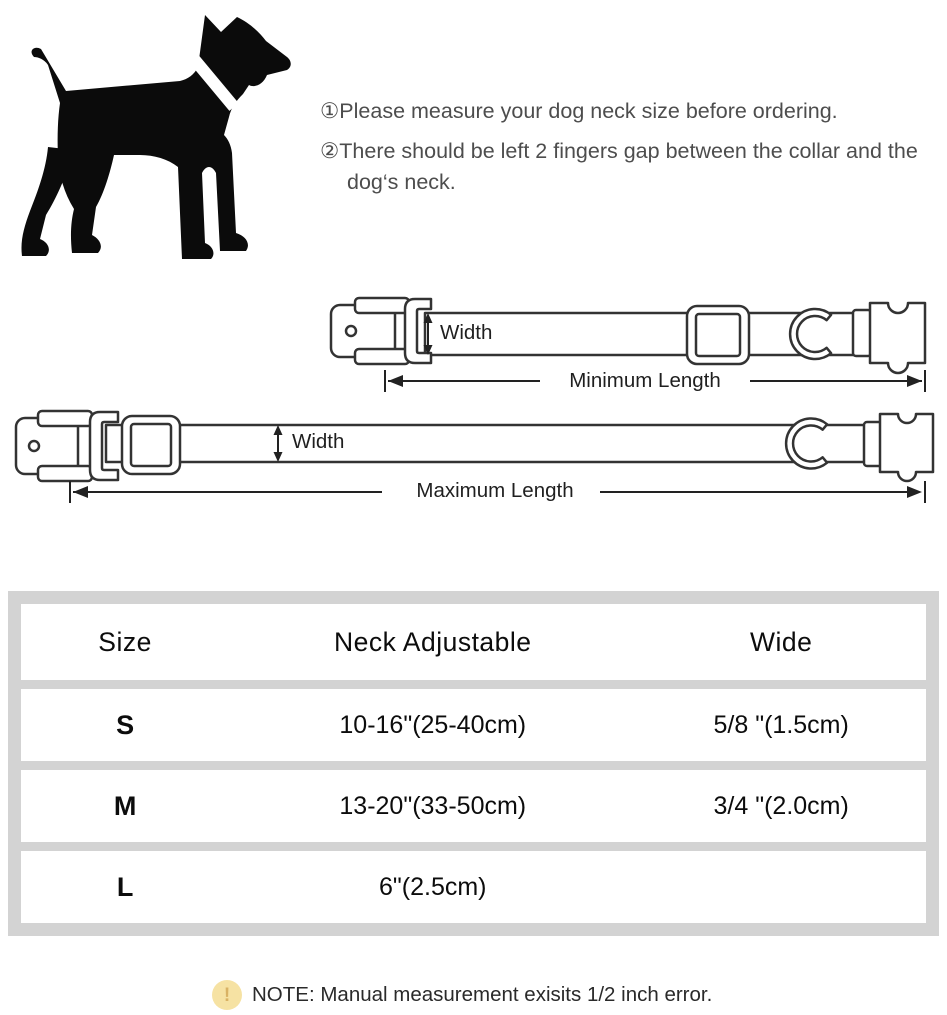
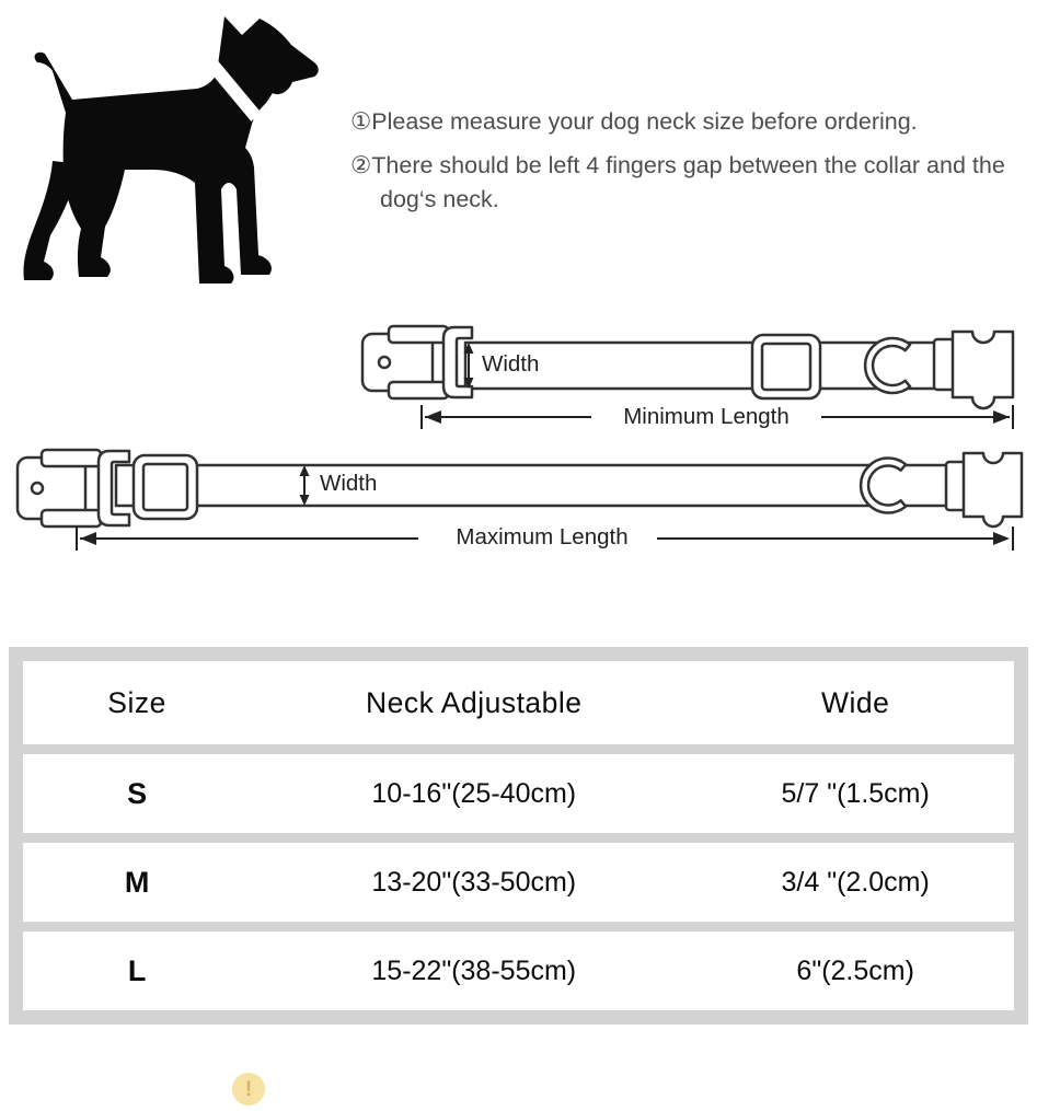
  ①Please measure your dog neck size before ordering.
- ②There should be left 2 fingers gap between the collar and the dog‘s neck.
+ ②There should be left 4 fingers gap between the collar and the dog‘s neck.
  Width
  Minimum Length
  Width
  Maximum Length
  Size
  Neck Adjustable
  Wide
  S
  10-16"(25-40cm)
- 5/8 "(1.5cm)
+ 5/7 "(1.5cm)
  M
  13-20"(33-50cm)
  3/4 "(2.0cm)
  L
+ 15-22"(38-55cm)
  6"(2.5cm)
  !
- NOTE: Manual measurement exisits 1/2 inch error.
